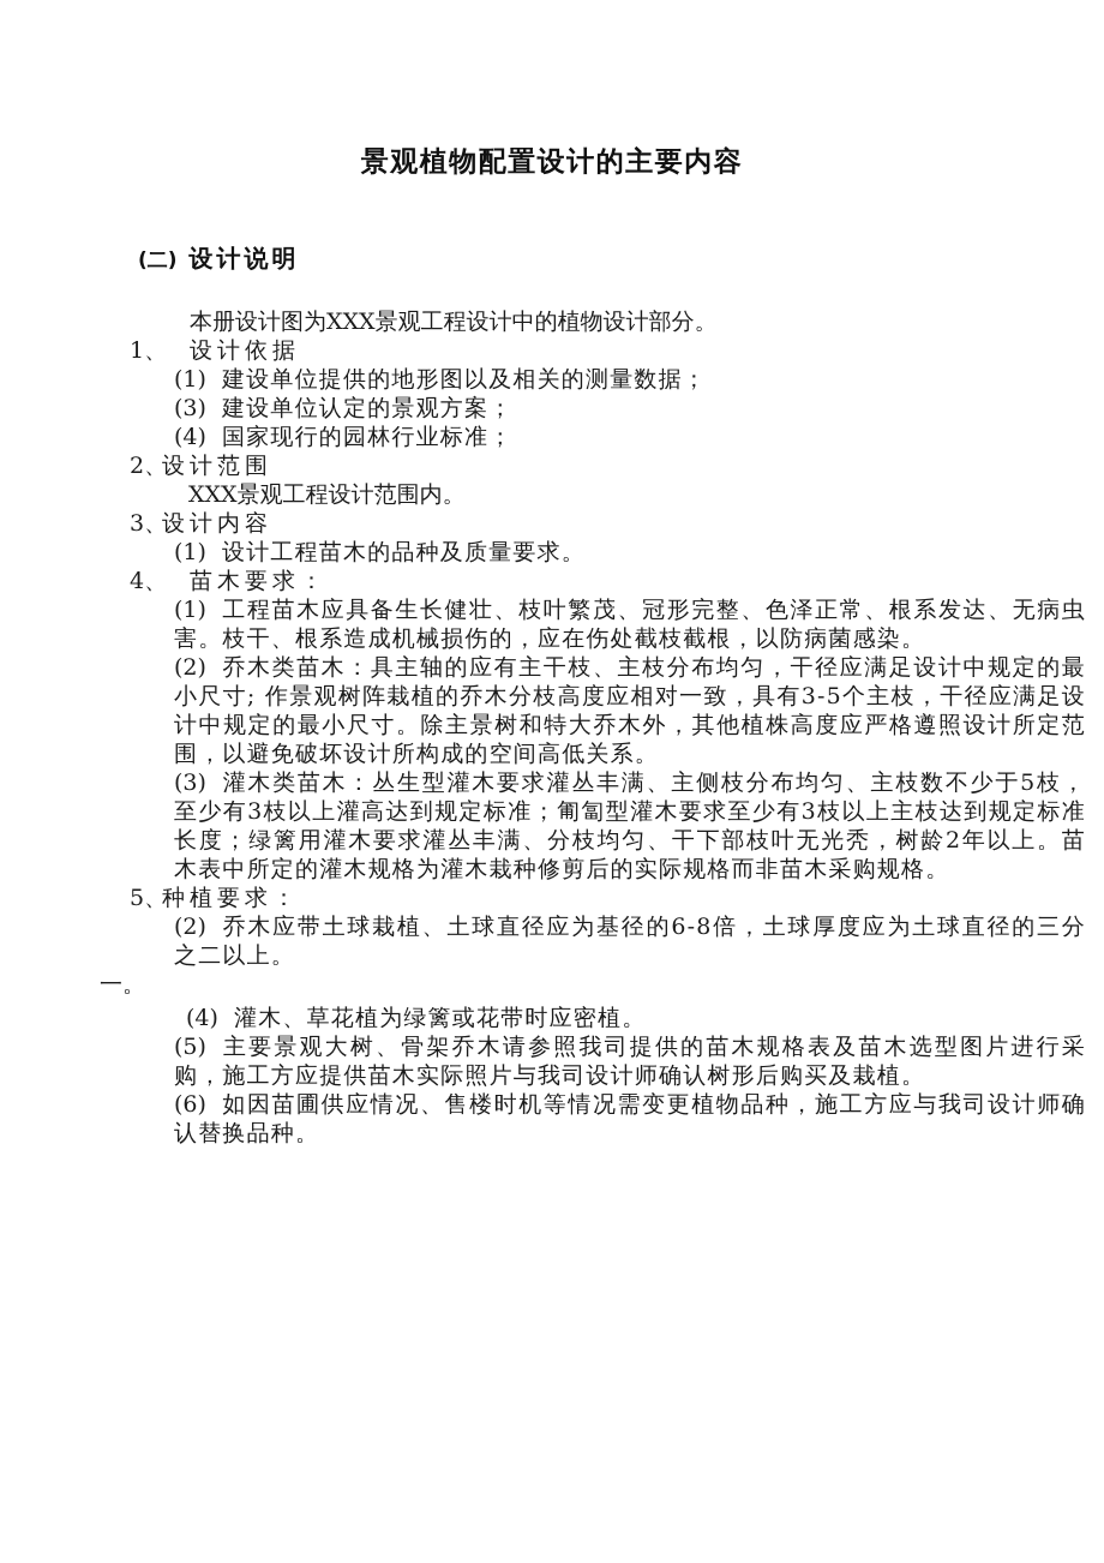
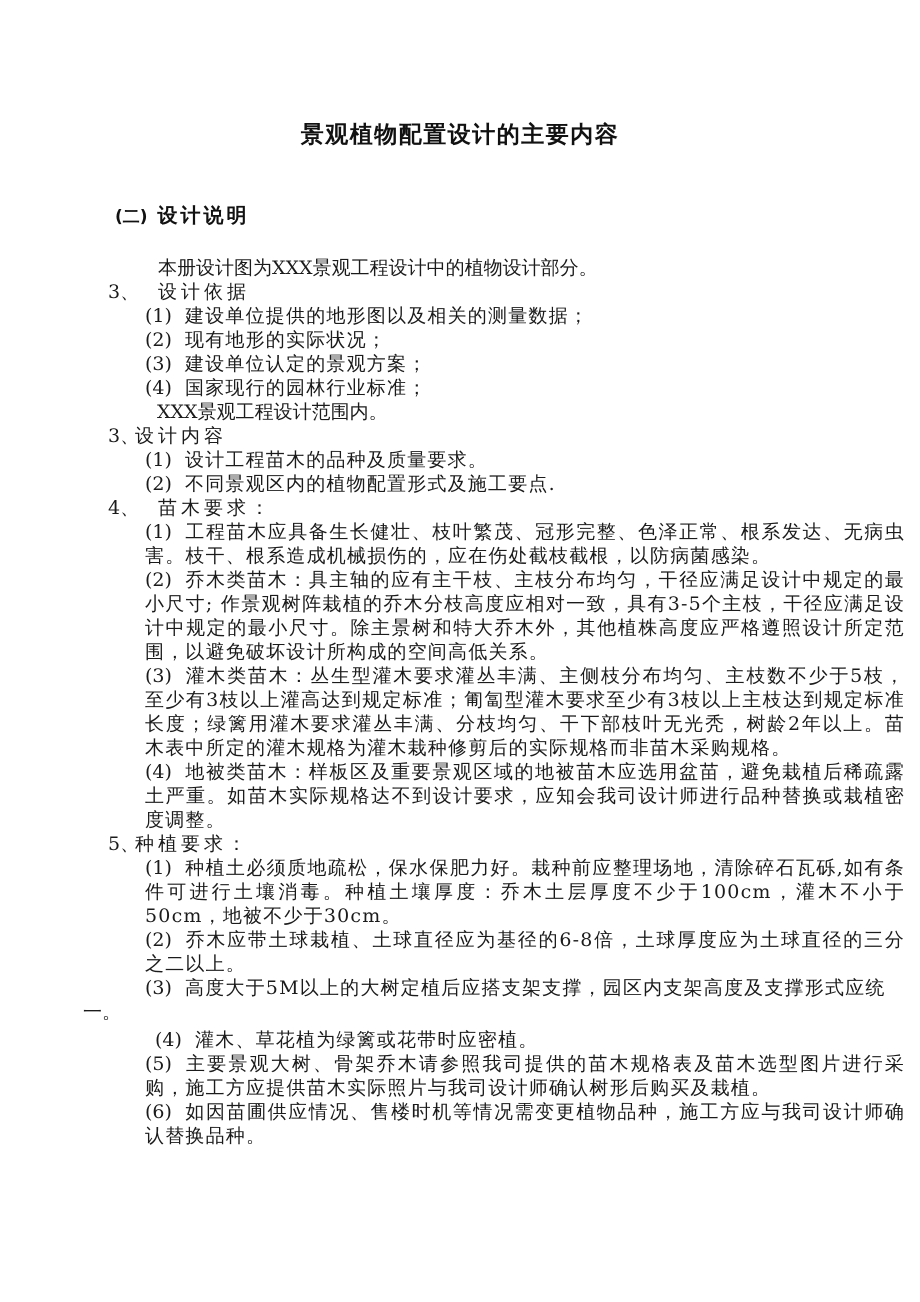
  景观植物配置设计的主要内容
  (二) 设计说明
  本册设计图为XXX景观工程设计中的植物设计部分。
- 1、 设计依据
+ 3、 设计依据
  (1) 建设单位提供的地形图以及相关的测量数据；
+ (2) 现有地形的实际状况；
  (3) 建设单位认定的景观方案；
  (4) 国家现行的园林行业标准；
- 2、设计范围
  XXX景观工程设计范围内。
  3、设计内容
  (1) 设计工程苗木的品种及质量要求。
+ (2) 不同景观区内的植物配置形式及施工要点.
  4、 苗木要求：
  (1) 工程苗木应具备生长健壮、枝叶繁茂、冠形完整、色泽正常、根系发达、无病虫害。枝干、根系造成机械损伤的，应在伤处截枝截根，以防病菌感染。
  (2) 乔木类苗木：具主轴的应有主干枝、主枝分布均匀，干径应满足设计中规定的最小尺寸; 作景观树阵栽植的乔木分枝高度应相对一致，具有3-5个主枝，干径应满足设计中规定的最小尺寸。除主景树和特大乔木外，其他植株高度应严格遵照设计所定范围，以避免破坏设计所构成的空间高低关系。
  (3) 灌木类苗木：丛生型灌木要求灌丛丰满、主侧枝分布均匀、主枝数不少于5枝，至少有3枝以上灌高达到规定标准；匍匐型灌木要求至少有3枝以上主枝达到规定标准长度；绿篱用灌木要求灌丛丰满、分枝均匀、干下部枝叶无光秃，树龄2年以上。苗木表中所定的灌木规格为灌木栽种修剪后的实际规格而非苗木采购规格。
+ (4) 地被类苗木：样板区及重要景观区域的地被苗木应选用盆苗，避免栽植后稀疏露土严重。如苗木实际规格达不到设计要求，应知会我司设计师进行品种替换或栽植密度调整。
  5、种植要求：
+ (1) 种植土必须质地疏松，保水保肥力好。栽种前应整理场地，清除碎石瓦砾,如有条件可进行土壤消毒。种植土壤厚度：乔木土层厚度不少于100cm，灌木不小于50cm，地被不少于30cm。
  (2) 乔木应带土球栽植、土球直径应为基径的6-8倍，土球厚度应为土球直径的三分之二以上。
+ (3) 高度大于5M以上的大树定植后应搭支架支撑，园区内支架高度及支撑形式应统
  一。
  (4) 灌木、草花植为绿篱或花带时应密植。
  (5) 主要景观大树、骨架乔木请参照我司提供的苗木规格表及苗木选型图片进行采购，施工方应提供苗木实际照片与我司设计师确认树形后购买及栽植。
  (6) 如因苗圃供应情况、售楼时机等情况需变更植物品种，施工方应与我司设计师确认替换品种。
